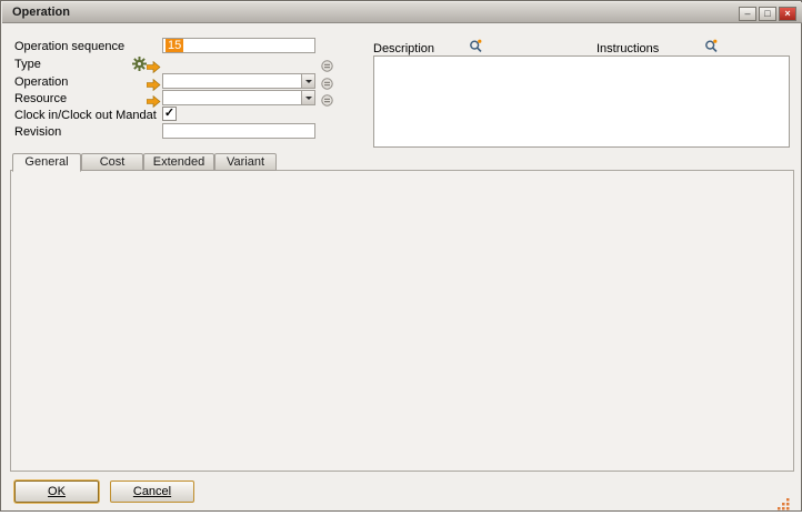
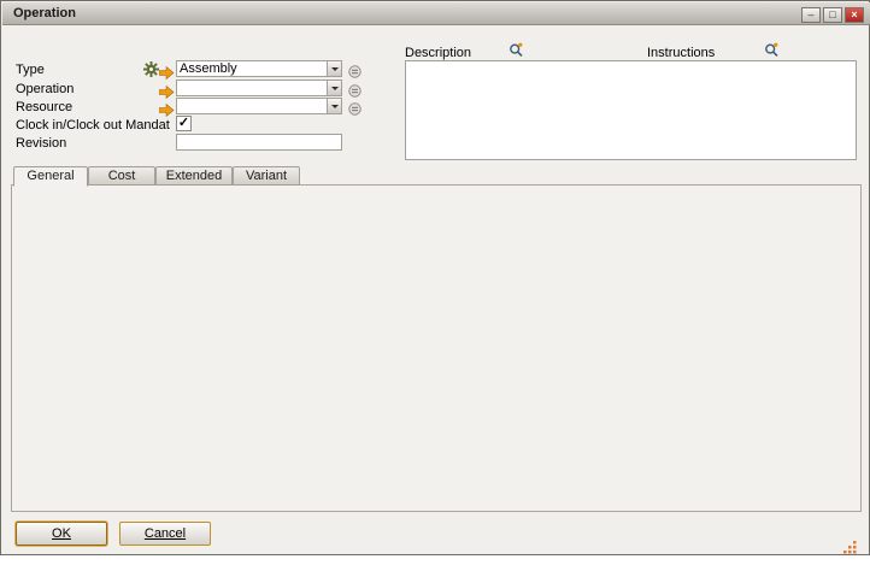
  Operation
  –
  □
  ×
- Operation sequence
- 15
  Type
+ Assembly
  Operation
  Resource
  Clock in/Clock out Mandat
  ✓
  Revision
  Description
  Instructions
  General
  Cost
  Extended
  Variant
  OK
  Cancel
